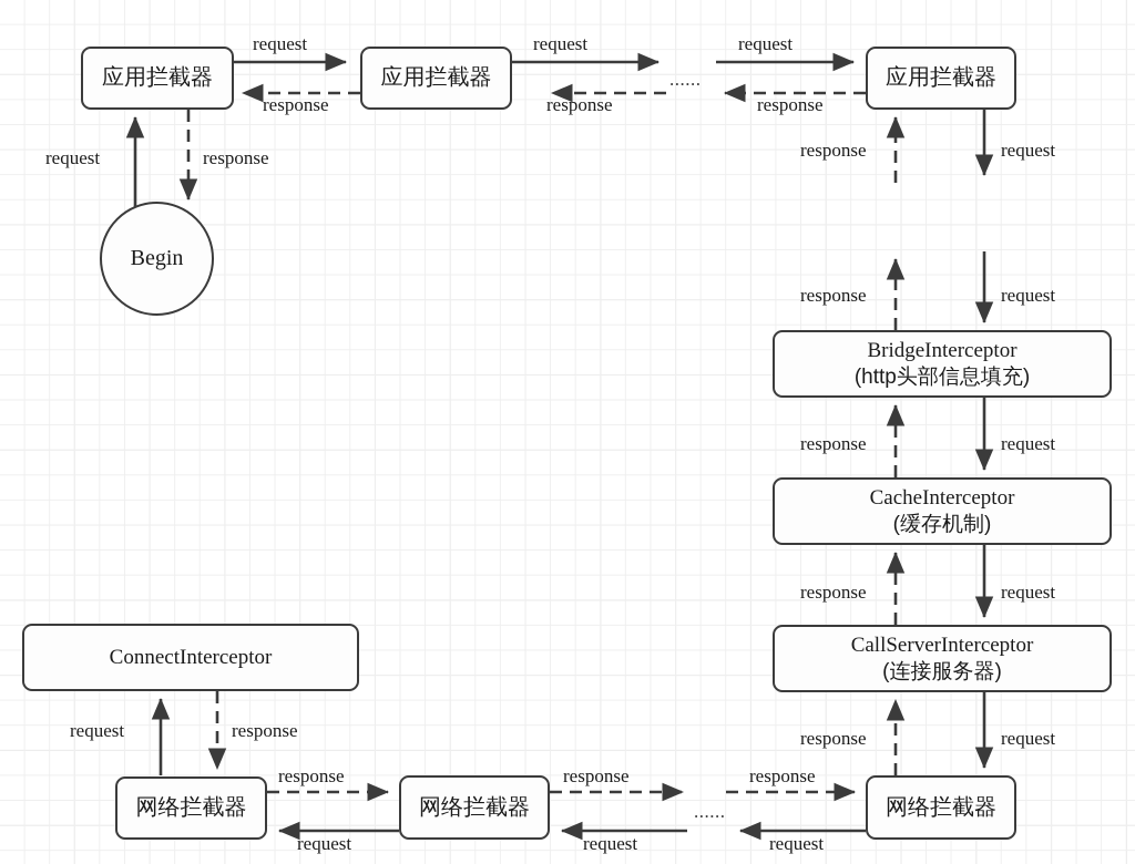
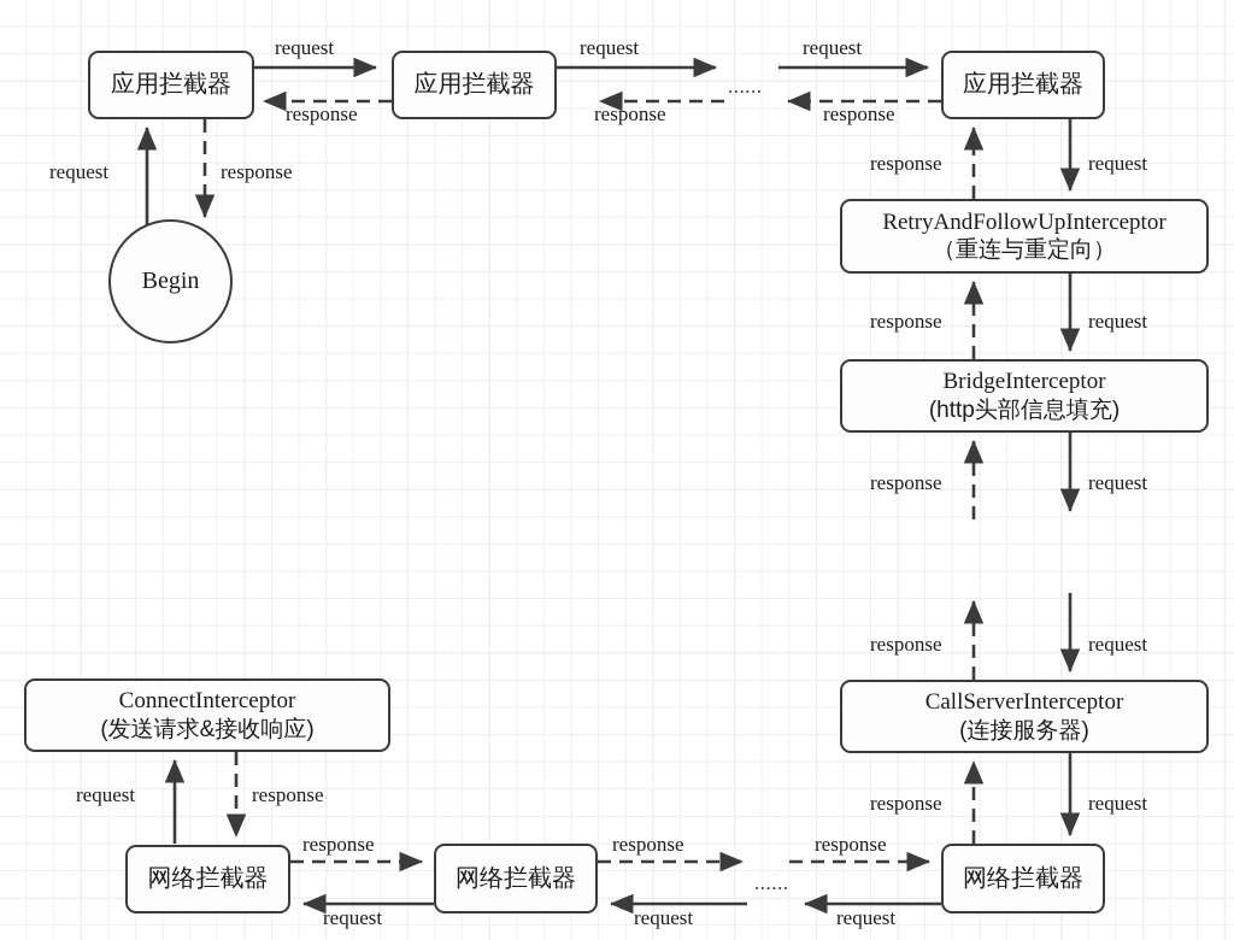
  应用拦截器
  应用拦截器
  应用拦截器
  Begin
+ RetryAndFollowUpInterceptor
+ （重连与重定向）
  BridgeInterceptor
  (http头部信息填充)
- CacheInterceptor
- (缓存机制)
  CallServerInterceptor
  (连接服务器)
  ConnectInterceptor
+ (发送请求&接收响应)
  网络拦截器
  网络拦截器
  网络拦截器
  request
  response
  request
  response
  request
  response
  request
  response
  response
  request
  response
  request
  response
  request
  response
  request
  response
  request
  request
  response
  response
  request
  response
  request
  response
  request
  ......
  ......
